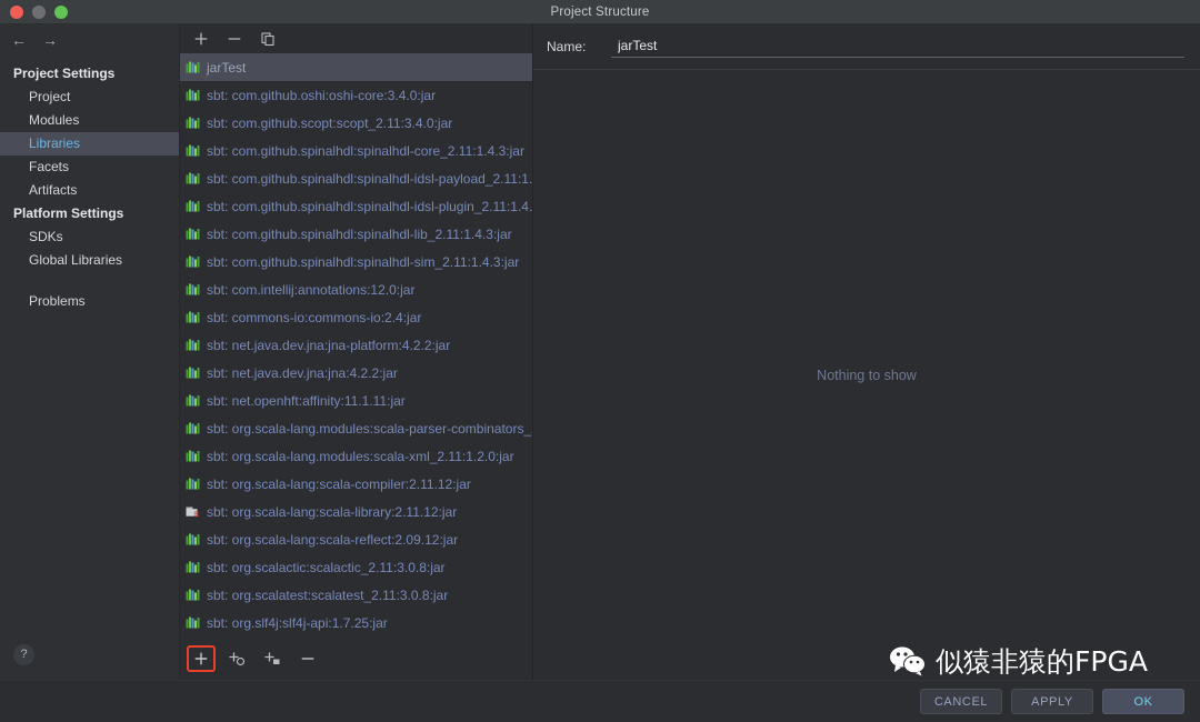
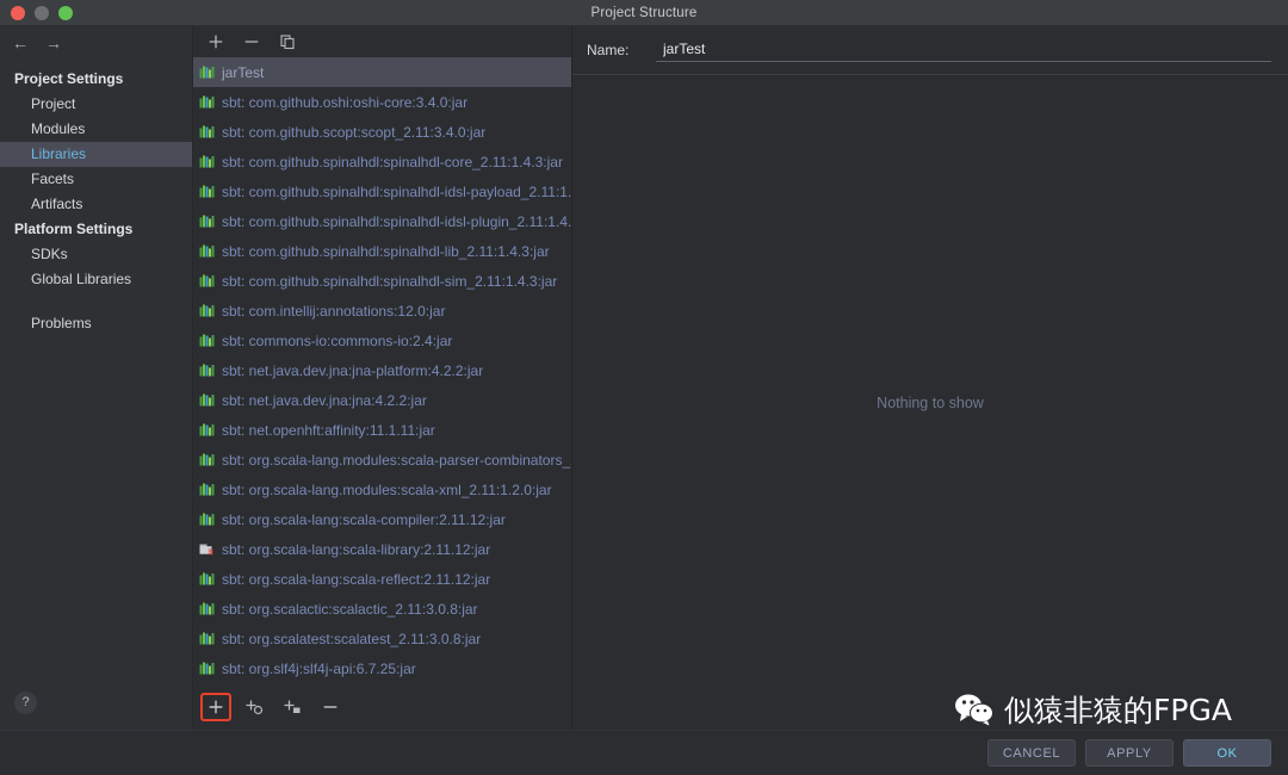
  Project Structure
  ←
  →
  Project Settings
  Project
  Modules
  Libraries
  Facets
  Artifacts
  Platform Settings
  SDKs
  Global Libraries
  Problems
  ?
  jarTest
  sbt: com.github.oshi:oshi-core:3.4.0:jar
  sbt: com.github.scopt:scopt_2.11:3.4.0:jar
  sbt: com.github.spinalhdl:spinalhdl-core_2.11:1.4.3:jar
  sbt: com.github.spinalhdl:spinalhdl-idsl-payload_2.11:1.
  sbt: com.github.spinalhdl:spinalhdl-idsl-plugin_2.11:1.4.
  sbt: com.github.spinalhdl:spinalhdl-lib_2.11:1.4.3:jar
  sbt: com.github.spinalhdl:spinalhdl-sim_2.11:1.4.3:jar
  sbt: com.intellij:annotations:12.0:jar
  sbt: commons-io:commons-io:2.4:jar
  sbt: net.java.dev.jna:jna-platform:4.2.2:jar
  sbt: net.java.dev.jna:jna:4.2.2:jar
  sbt: net.openhft:affinity:11.1.11:jar
  sbt: org.scala-lang.modules:scala-parser-combinators_
  sbt: org.scala-lang.modules:scala-xml_2.11:1.2.0:jar
  sbt: org.scala-lang:scala-compiler:2.11.12:jar
  sbt: org.scala-lang:scala-library:2.11.12:jar
- sbt: org.scala-lang:scala-reflect:2.09.12:jar
+ sbt: org.scala-lang:scala-reflect:2.11.12:jar
  sbt: org.scalactic:scalactic_2.11:3.0.8:jar
  sbt: org.scalatest:scalatest_2.11:3.0.8:jar
- sbt: org.slf4j:slf4j-api:1.7.25:jar
+ sbt: org.slf4j:slf4j-api:6.7.25:jar
  Name:
  jarTest
  Nothing to show
  CANCEL
  APPLY
  OK
  似猿非猿的FPGA
